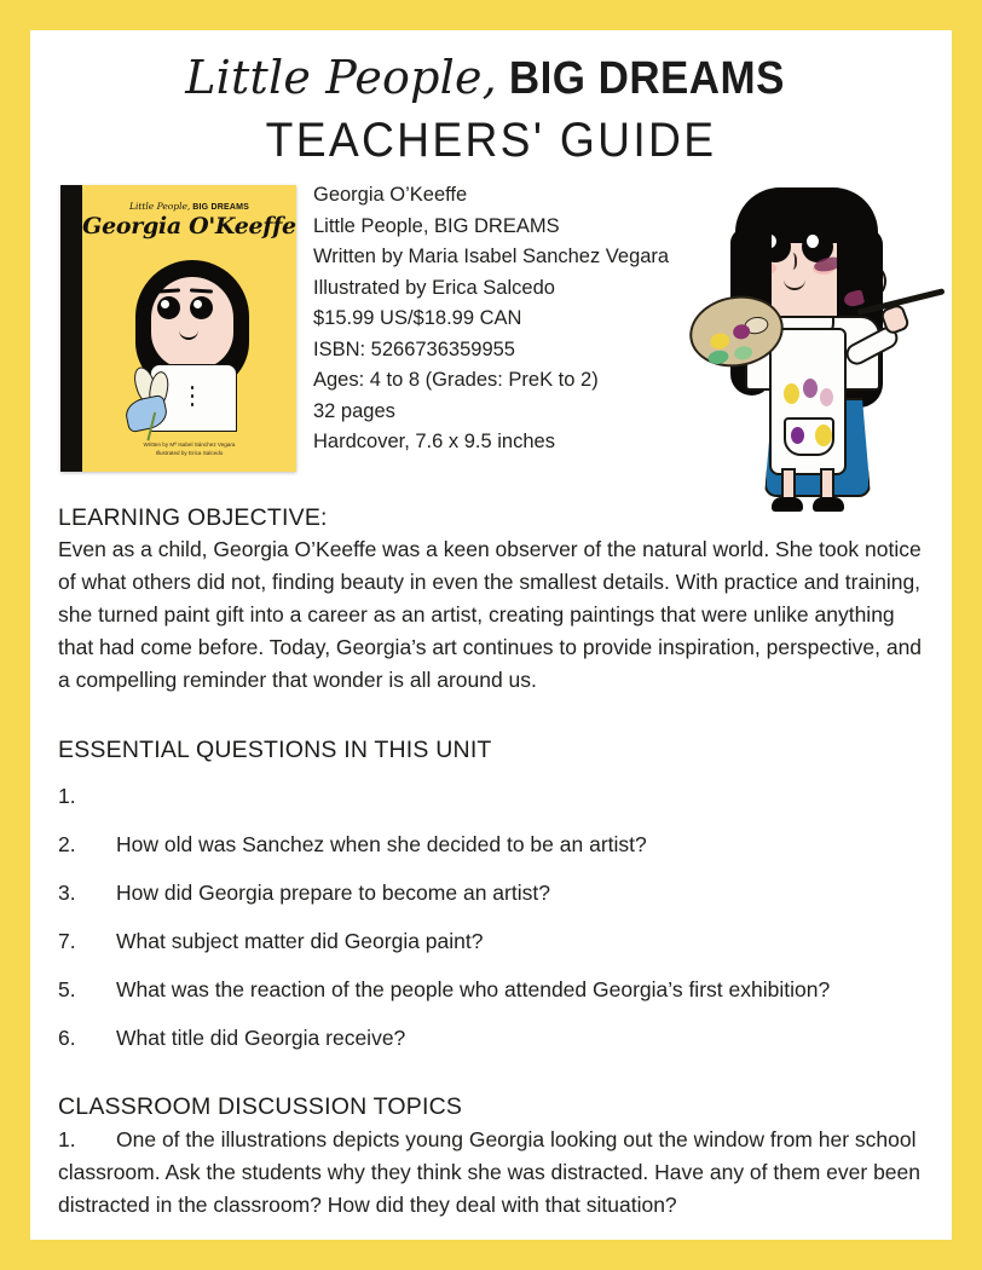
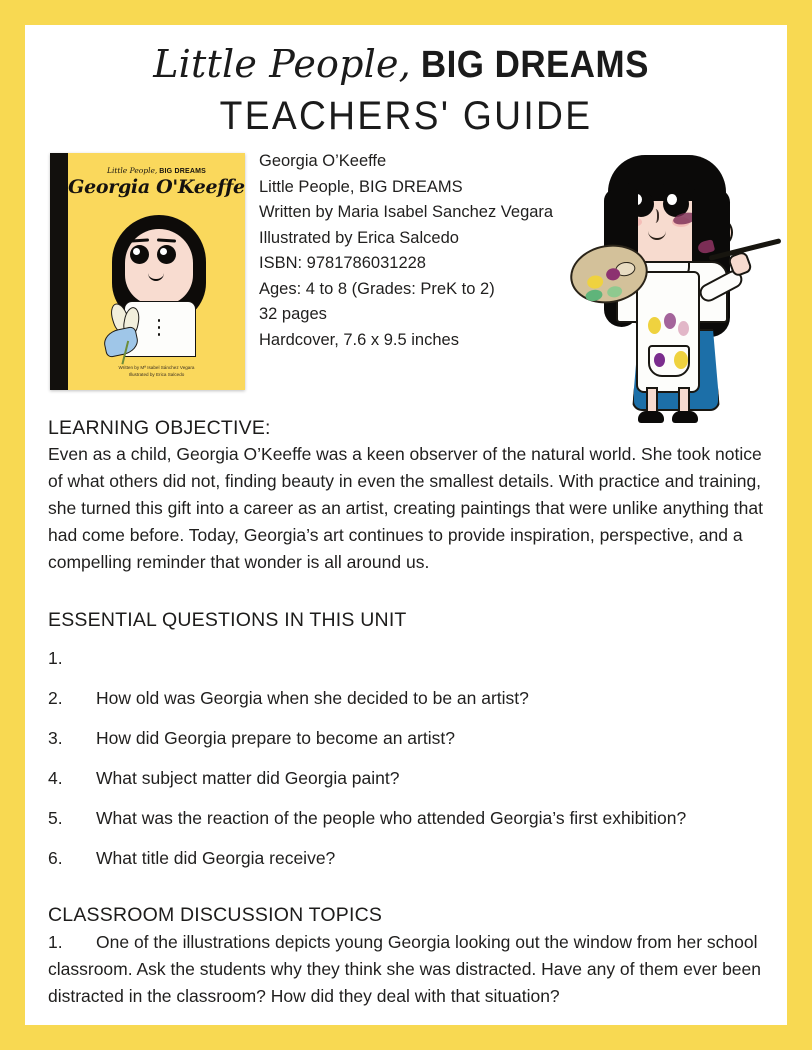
  Little People, BIG DREAMS
  TEACHERS' GUIDE
  Georgia O'Keeffe
  Georgia O’Keeffe
  Little People, BIG DREAMS
  Written by Maria Isabel Sanchez Vegara
  Illustrated by Erica Salcedo
- $15.99 US/$18.99 CAN
- ISBN: 5266736359955
+ ISBN: 9781786031228
  Ages: 4 to 8 (Grades: PreK to 2)
  32 pages
  Hardcover, 7.6 x 9.5 inches
  LEARNING OBJECTIVE:
- Even as a child, Georgia O’Keeffe was a keen observer of the natural world. She took notice of what others did not, finding beauty in even the smallest details. With practice and training, she turned paint gift into a career as an artist, creating paintings that were unlike anything that had come before. Today, Georgia’s art continues to provide inspiration, perspective, and a compelling reminder that wonder is all around us.
+ Even as a child, Georgia O’Keeffe was a keen observer of the natural world. She took notice of what others did not, finding beauty in even the smallest details. With practice and training, she turned this gift into a career as an artist, creating paintings that were unlike anything that had come before. Today, Georgia’s art continues to provide inspiration, perspective, and a compelling reminder that wonder is all around us.
  ESSENTIAL QUESTIONS IN THIS UNIT
  1.
  2.
- How old was Sanchez when she decided to be an artist?
+ How old was Georgia when she decided to be an artist?
  3.
  How did Georgia prepare to become an artist?
- 7.
+ 4.
  What subject matter did Georgia paint?
  5.
  What was the reaction of the people who attended Georgia’s first exhibition?
  6.
  What title did Georgia receive?
  CLASSROOM DISCUSSION TOPICS
  1. One of the illustrations depicts young Georgia looking out the window from her school classroom. Ask the students why they think she was distracted. Have any of them ever been distracted in the classroom? How did they deal with that situation?
